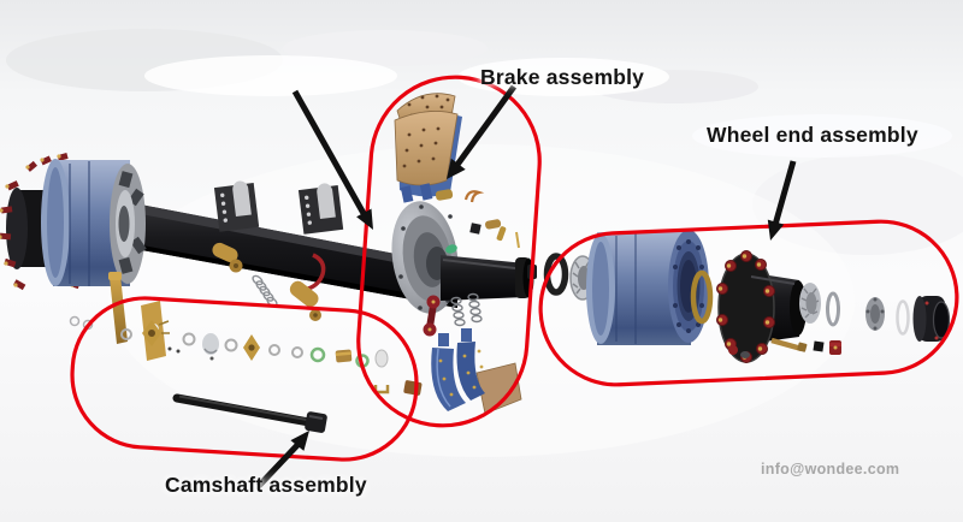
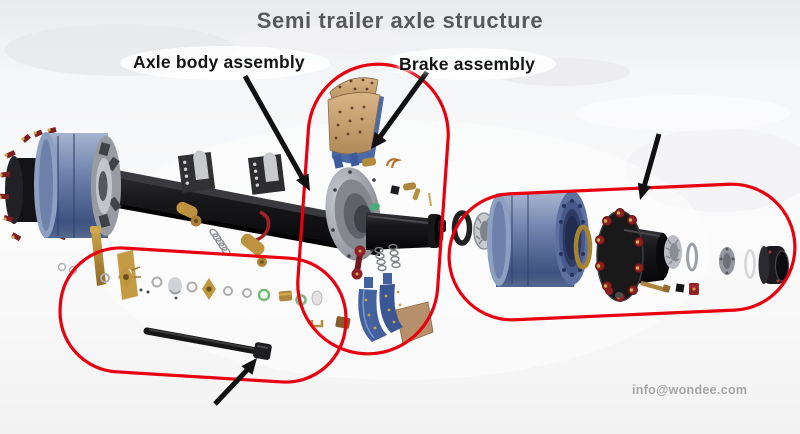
+ Semi trailer axle structure
+ Axle body assembly
  Brake assembly
- Wheel end assembly
- Camshaft assembly
  info@wondee.com
